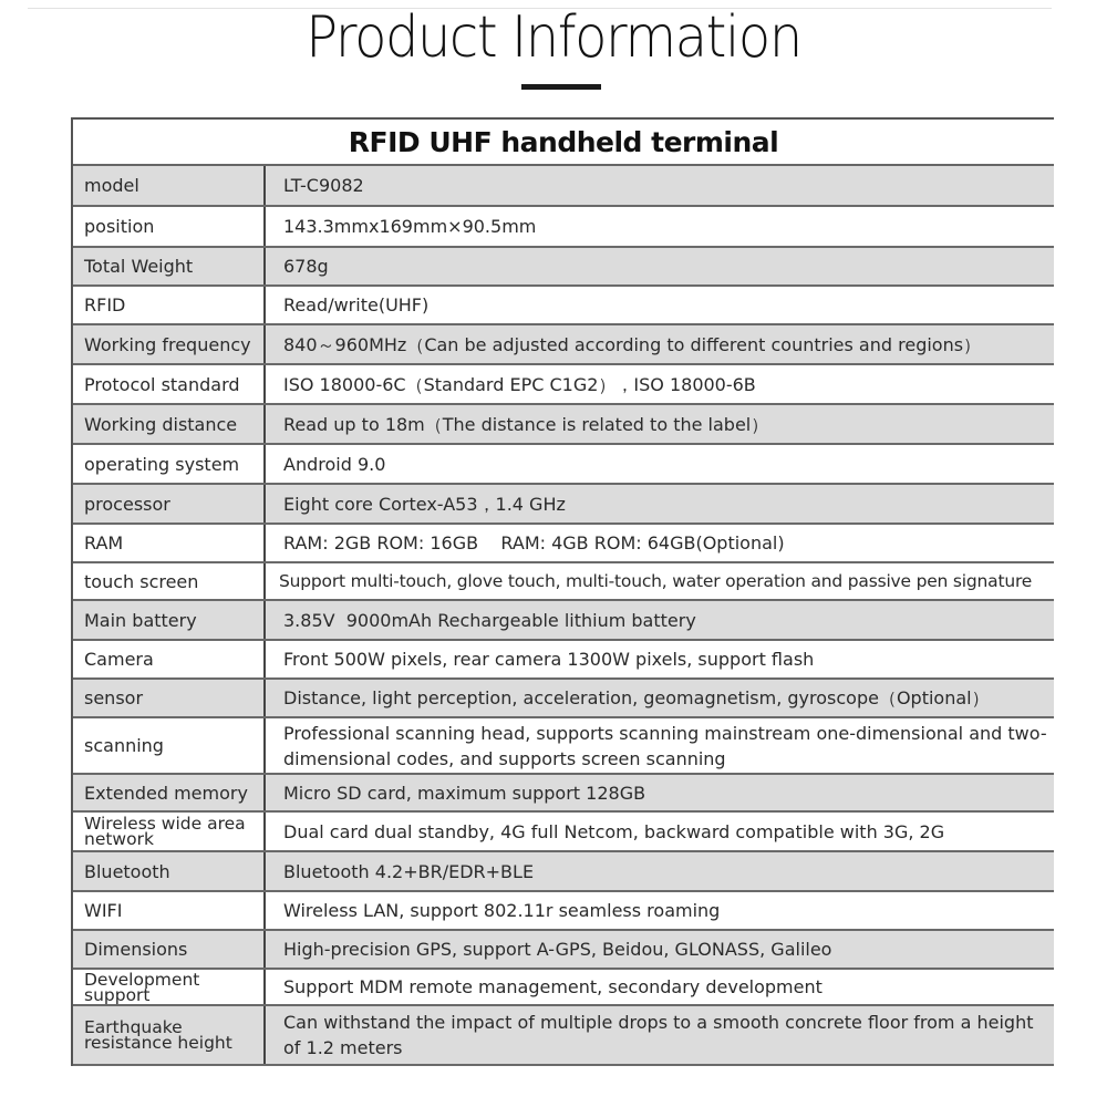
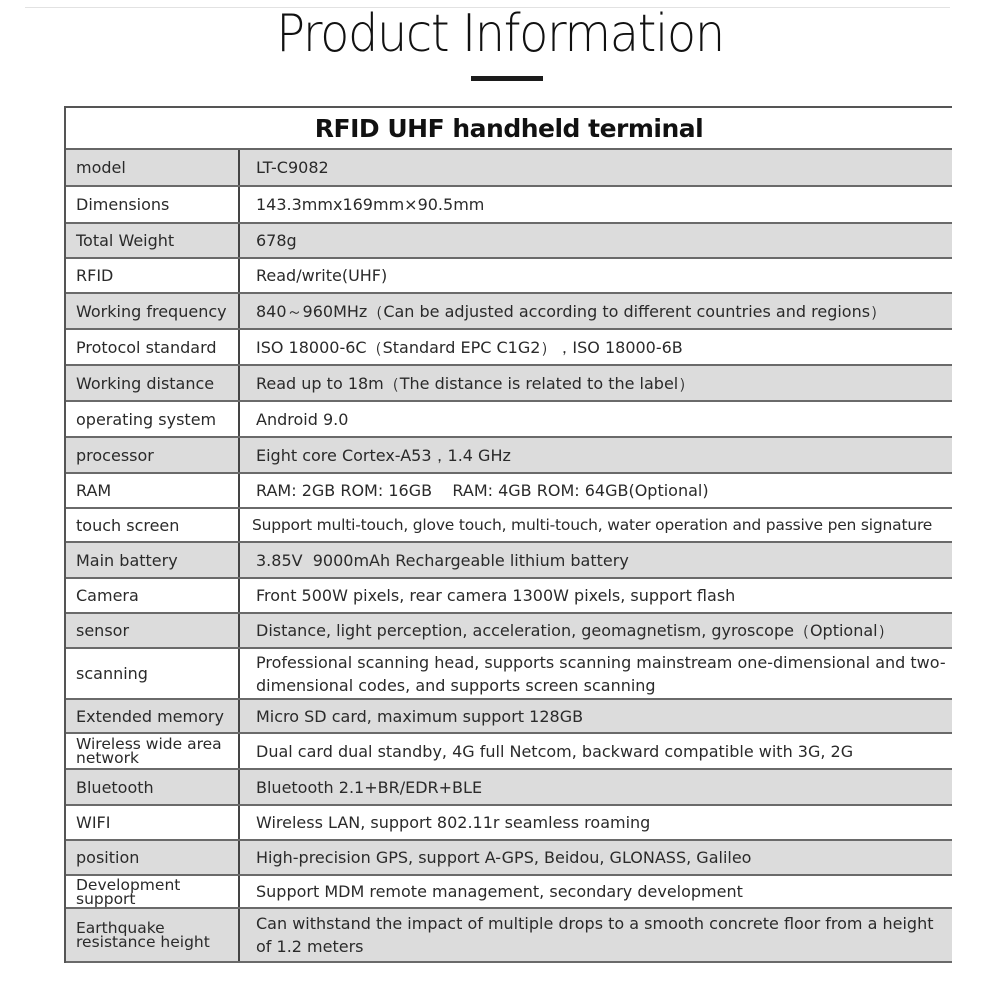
  Product Information
  RFID UHF handheld terminal
  model
  LT-C9082
- position
+ Dimensions
  143.3mmx169mm×90.5mm
  Total Weight
  678g
  RFID
  Read/write(UHF)
  Working frequency
  840～960MHz（Can be adjusted according to different countries and regions）
  Protocol standard
  ISO 18000-6C（Standard EPC C1G2），ISO 18000-6B
  Working distance
  Read up to 18m（The distance is related to the label）
  operating system
  Android 9.0
  processor
  Eight core Cortex-A53，1.4 GHz
  RAM
  RAM: 2GB ROM: 16GB RAM: 4GB ROM: 64GB(Optional)
  touch screen
  Support multi-touch, glove touch, multi-touch, water operation and passive pen signature
  Main battery
  3.85V 9000mAh Rechargeable lithium battery
  Camera
  Front 500W pixels, rear camera 1300W pixels, support flash
  sensor
  Distance, light perception, acceleration, geomagnetism, gyroscope（Optional）
  scanning
  Professional scanning head, supports scanning mainstream one-dimensional and two-dimensional codes, and supports screen scanning
  Extended memory
  Micro SD card, maximum support 128GB
  Wireless wide area network
  Dual card dual standby, 4G full Netcom, backward compatible with 3G, 2G
  Bluetooth
- Bluetooth 4.2+BR/EDR+BLE
+ Bluetooth 2.1+BR/EDR+BLE
  WIFI
  Wireless LAN, support 802.11r seamless roaming
- Dimensions
+ position
  High-precision GPS, support A-GPS, Beidou, GLONASS, Galileo
  Development support
  Support MDM remote management, secondary development
  Earthquake resistance height
  Can withstand the impact of multiple drops to a smooth concrete floor from a height of 1.2 meters
